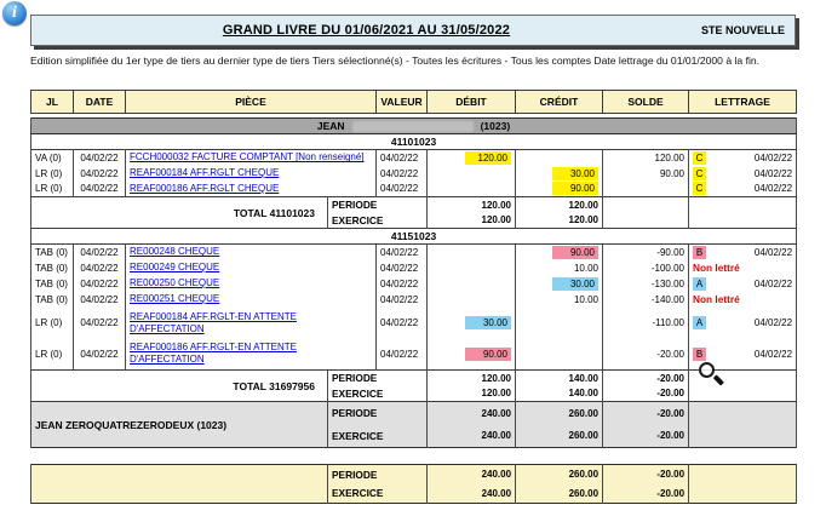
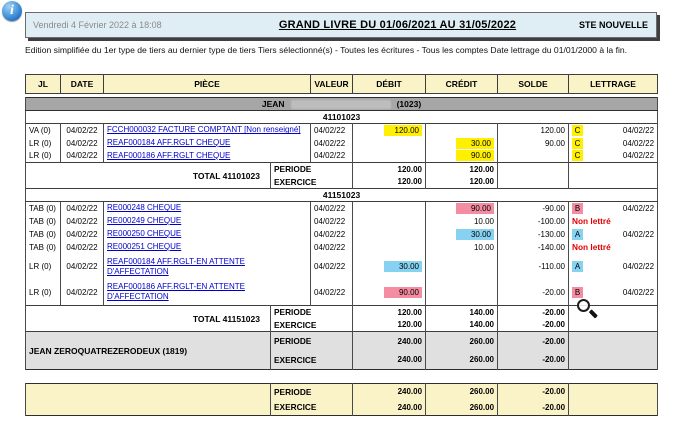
  i
+ Vendredi 4 Février 2022 à 18:08
  GRAND LIVRE DU 01/06/2021 AU 31/05/2022
  STE NOUVELLE
  Edition simplifiée du 1er type de tiers au dernier type de tiers Tiers sélectionné(s) - Toutes les écritures - Tous les comptes Date lettrage du 01/01/2000 à la fin.
  JL	DATE	PIÈCE	VALEUR	DÉBIT	CRÉDIT	SOLDE	LETTRAGE
  JEAN (1023)
  41101023
  VA (0)	04/02/22	FCCH000032 FACTURE COMPTANT [Non renseigné]	04/02/22	120.00		120.00	C 04/02/22
  LR (0)	04/02/22	REAF000184 AFF.RGLT CHEQUE	04/02/22		30.00	90.00	C 04/02/22
  LR (0)	04/02/22	REAF000186 AFF.RGLT CHEQUE	04/02/22		90.00		C 04/02/22
  TOTAL 41101023	PERIODE	120.00	120.00
  EXERCICE	120.00	120.00
  41151023
  TAB (0)	04/02/22	RE000248 CHEQUE	04/02/22		90.00	-90.00	B 04/02/22
  TAB (0)	04/02/22	RE000249 CHEQUE	04/02/22		10.00	-100.00	Non lettré
  TAB (0)	04/02/22	RE000250 CHEQUE	04/02/22		30.00	-130.00	A 04/02/22
  TAB (0)	04/02/22	RE000251 CHEQUE	04/02/22		10.00	-140.00	Non lettré
  LR (0)	04/02/22	REAF000184 AFF.RGLT-EN ATTENTE D'AFFECTATION	04/02/22	30.00		-110.00	A 04/02/22
  LR (0)	04/02/22	REAF000186 AFF.RGLT-EN ATTENTE D'AFFECTATION	04/02/22	90.00		-20.00	B 04/02/22
- TOTAL 31697956	PERIODE	120.00	140.00	-20.00
+ TOTAL 41151023	PERIODE	120.00	140.00	-20.00
  EXERCICE	120.00	140.00	-20.00
- JEAN ZEROQUATREZERODEUX (1023)	PERIODE	240.00	260.00	-20.00
+ JEAN ZEROQUATREZERODEUX (1819)	PERIODE	240.00	260.00	-20.00
  EXERCICE	240.00	260.00	-20.00
  	PERIODE	240.00	260.00	-20.00
  EXERCICE	240.00	260.00	-20.00
